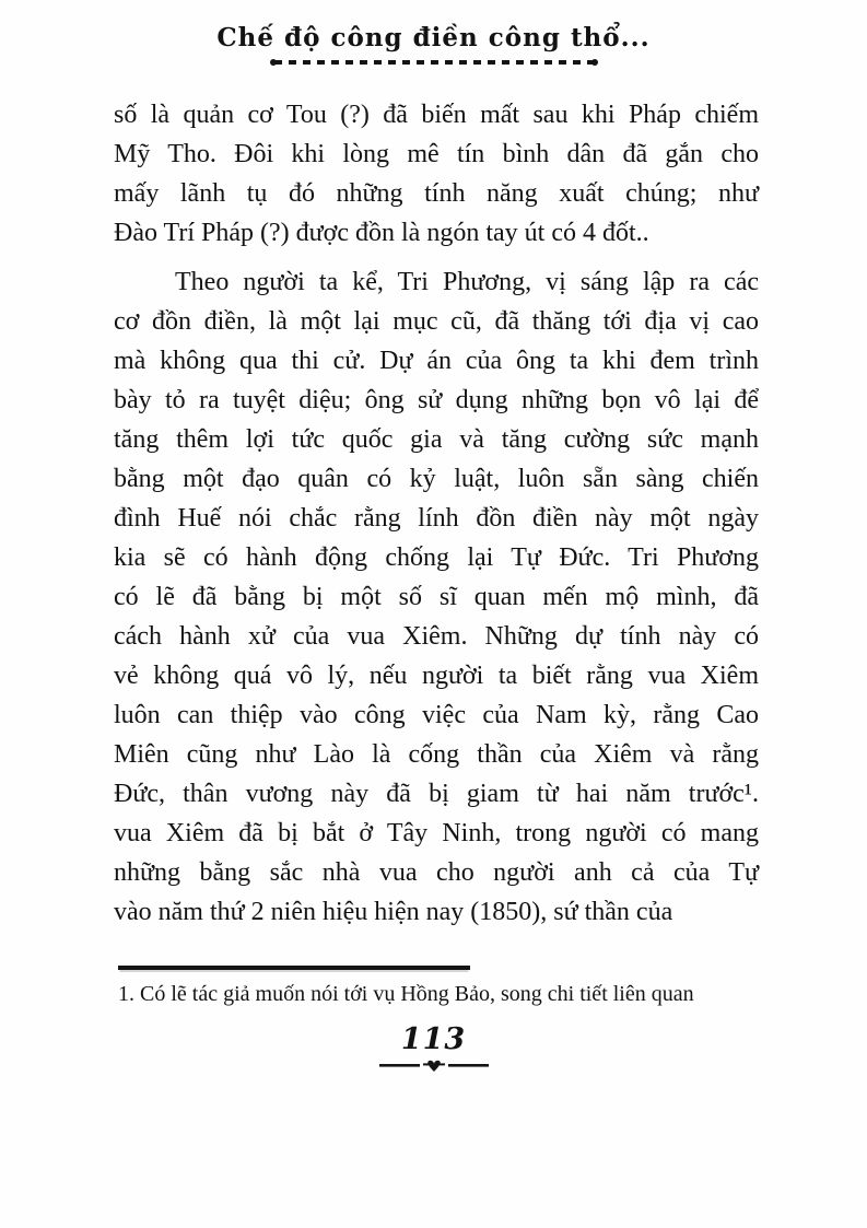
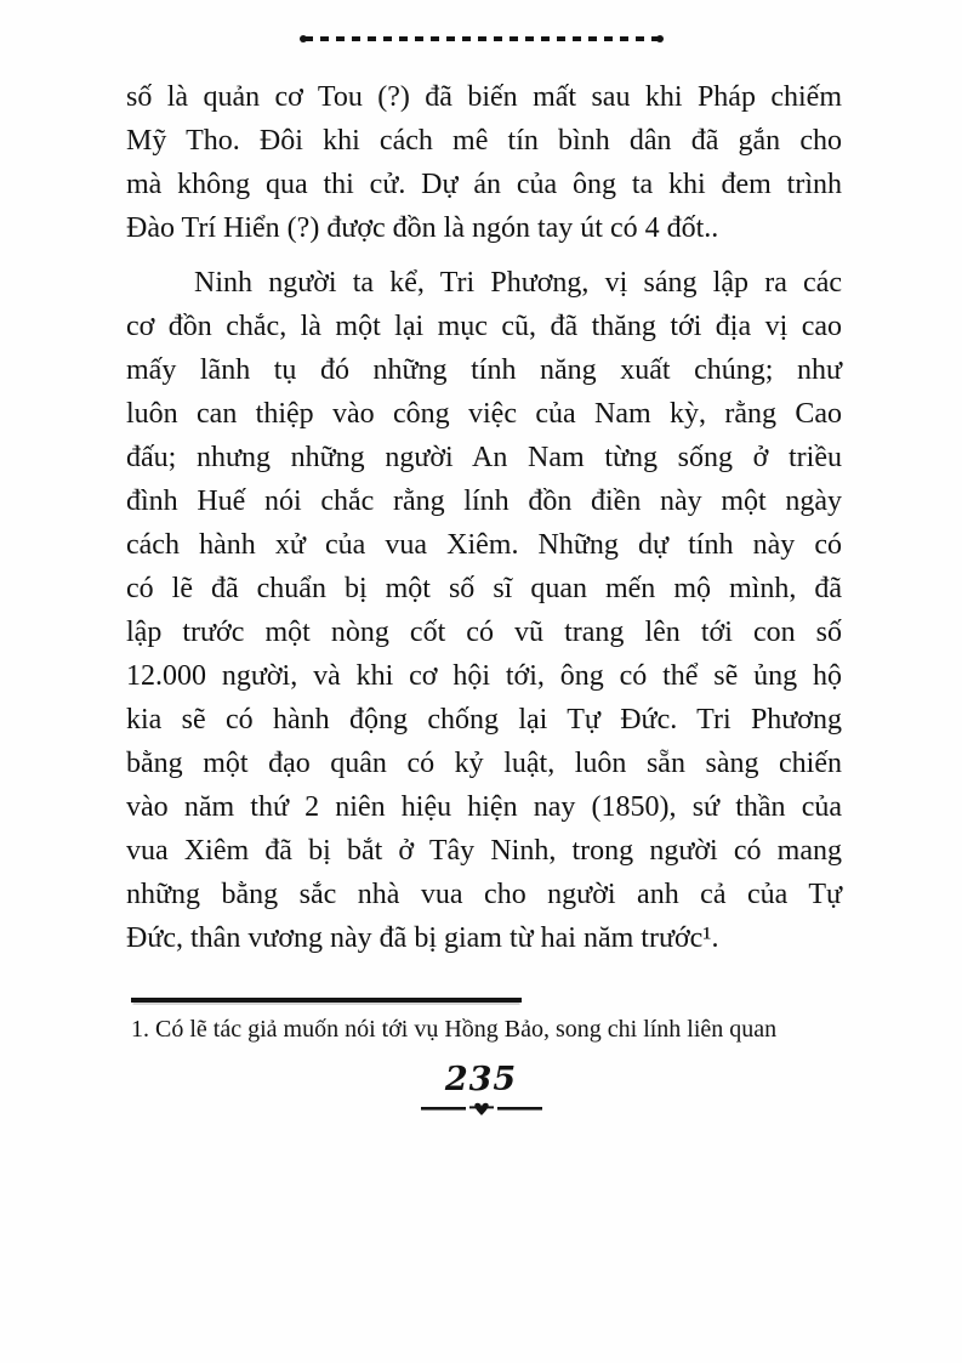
- Chế độ công điền công thổ...
  số là quản cơ Tou (?) đã biến mất sau khi Pháp chiếm
- Mỹ Tho. Đôi khi lòng mê tín bình dân đã gắn cho
+ Mỹ Tho. Đôi khi cách mê tín bình dân đã gắn cho
- mấy lãnh tụ đó những tính năng xuất chúng; như
+ mà không qua thi cử. Dự án của ông ta khi đem trình
- Đào Trí Pháp (?) được đồn là ngón tay út có 4 đốt..
+ Đào Trí Hiển (?) được đồn là ngón tay út có 4 đốt..
- Theo người ta kể, Tri Phương, vị sáng lập ra các
+ Ninh người ta kể, Tri Phương, vị sáng lập ra các
- cơ đồn điền, là một lại mục cũ, đã thăng tới địa vị cao
+ cơ đồn chắc, là một lại mục cũ, đã thăng tới địa vị cao
- mà không qua thi cử. Dự án của ông ta khi đem trình
+ mấy lãnh tụ đó những tính năng xuất chúng; như
- bày tỏ ra tuyệt diệu; ông sử dụng những bọn vô lại để
- tăng thêm lợi tức quốc gia và tăng cường sức mạnh
- bằng một đạo quân có kỷ luật, luôn sẵn sàng chiến
+ luôn can thiệp vào công việc của Nam kỳ, rằng Cao
+ đấu; nhưng những người An Nam từng sống ở triều
  đình Huế nói chắc rằng lính đồn điền này một ngày
- kia sẽ có hành động chống lại Tự Đức. Tri Phương
+ cách hành xử của vua Xiêm. Những dự tính này có
- có lẽ đã bằng bị một số sĩ quan mến mộ mình, đã
+ có lẽ đã chuẩn bị một số sĩ quan mến mộ mình, đã
+ lập trước một nòng cốt có vũ trang lên tới con số
+ 12.000 người, và khi cơ hội tới, ông có thể sẽ ủng hộ
- cách hành xử của vua Xiêm. Những dự tính này có
+ kia sẽ có hành động chống lại Tự Đức. Tri Phương
- vẻ không quá vô lý, nếu người ta biết rằng vua Xiêm
- luôn can thiệp vào công việc của Nam kỳ, rằng Cao
+ bằng một đạo quân có kỷ luật, luôn sẵn sàng chiến
- Miên cũng như Lào là cống thần của Xiêm và rằng
- Đức, thân vương này đã bị giam từ hai năm trước¹.
+ vào năm thứ 2 niên hiệu hiện nay (1850), sứ thần của
  vua Xiêm đã bị bắt ở Tây Ninh, trong người có mang
  những bằng sắc nhà vua cho người anh cả của Tự
- vào năm thứ 2 niên hiệu hiện nay (1850), sứ thần của
+ Đức, thân vương này đã bị giam từ hai năm trước¹.
- 1. Có lẽ tác giả muốn nói tới vụ Hồng Bảo, song chi tiết liên quan
+ 1. Có lẽ tác giả muốn nói tới vụ Hồng Bảo, song chi lính liên quan
- 113
+ 235
